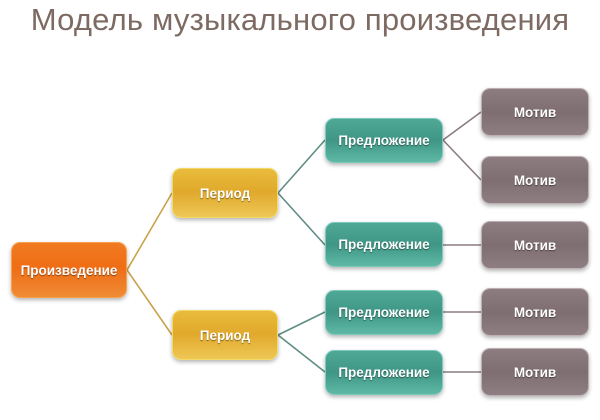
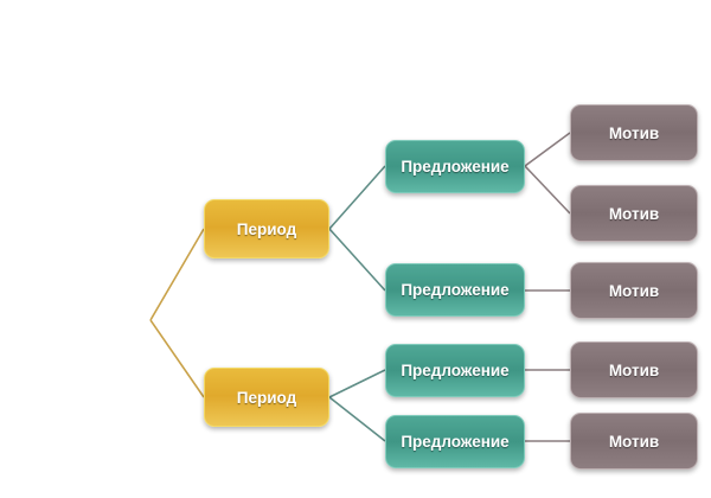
- Модель музыкального произведения
- Произведение
  Период
  Период
  Предложение
  Предложение
  Предложение
  Предложение
  Мотив
  Мотив
  Мотив
  Мотив
  Мотив
